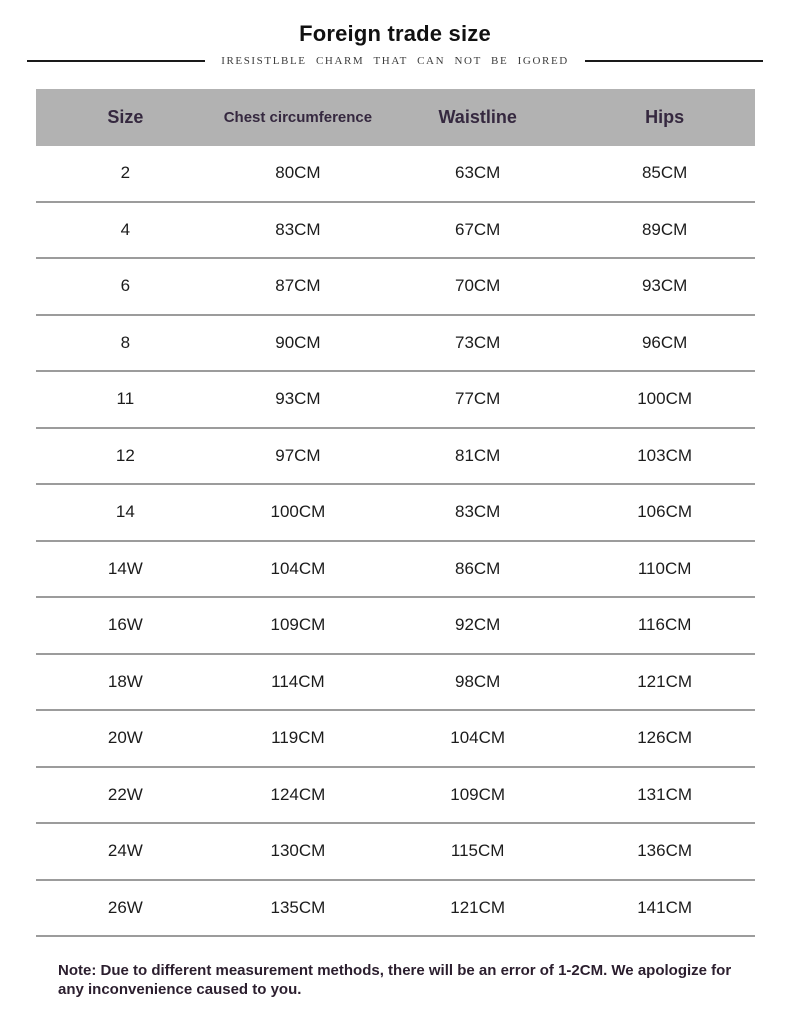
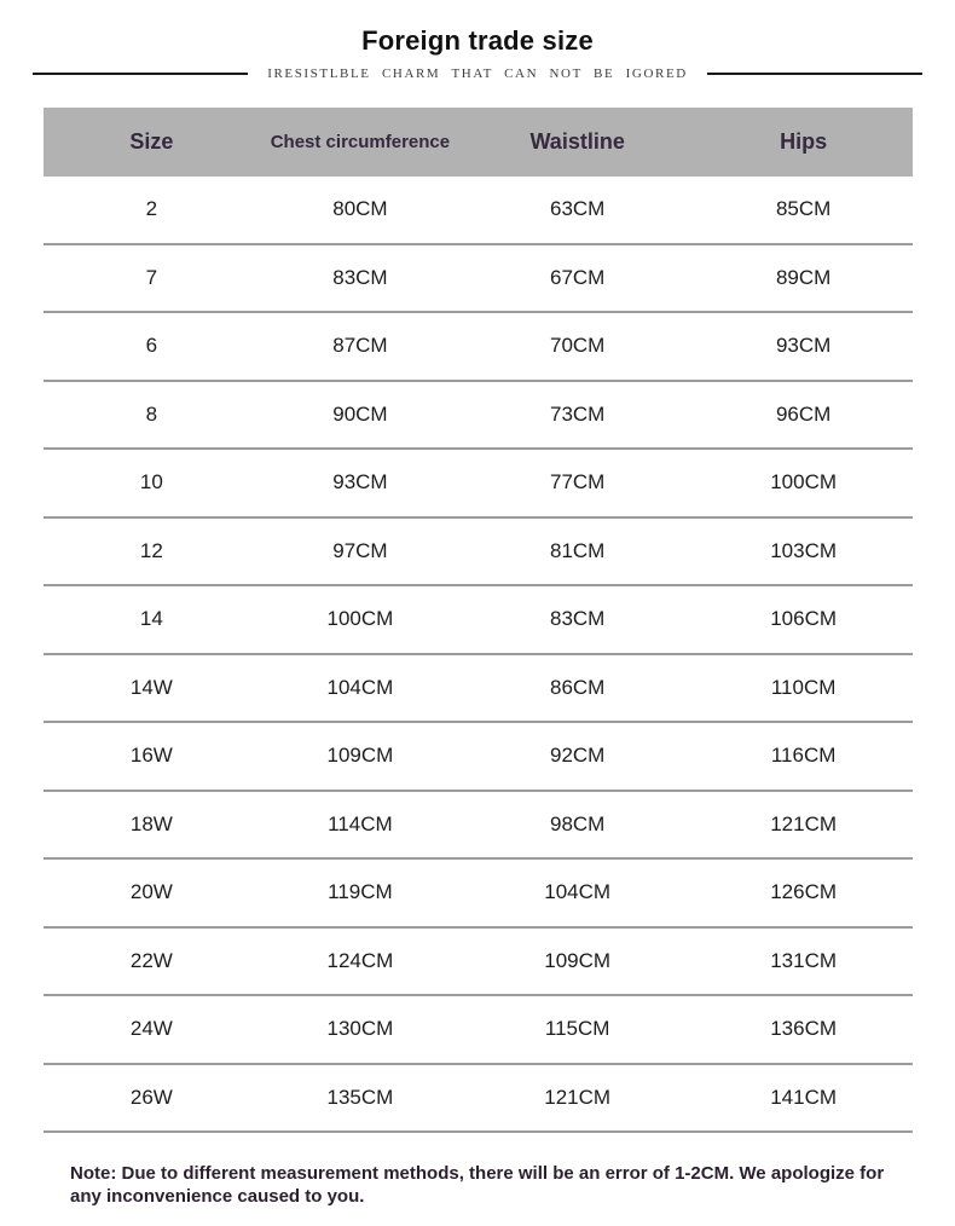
  Foreign trade size
  IRESISTLBLE CHARM THAT CAN NOT BE IGORED
  Size	Chest circumference	Waistline	Hips
  2	80CM	63CM	85CM
- 4	83CM	67CM	89CM
+ 7	83CM	67CM	89CM
  6	87CM	70CM	93CM
  8	90CM	73CM	96CM
- 11	93CM	77CM	100CM
+ 10	93CM	77CM	100CM
  12	97CM	81CM	103CM
  14	100CM	83CM	106CM
  14W	104CM	86CM	110CM
  16W	109CM	92CM	116CM
  18W	114CM	98CM	121CM
  20W	119CM	104CM	126CM
  22W	124CM	109CM	131CM
  24W	130CM	115CM	136CM
  26W	135CM	121CM	141CM
  Note: Due to different measurement methods, there will be an error of 1-2CM. We apologize for any inconvenience caused to you.
